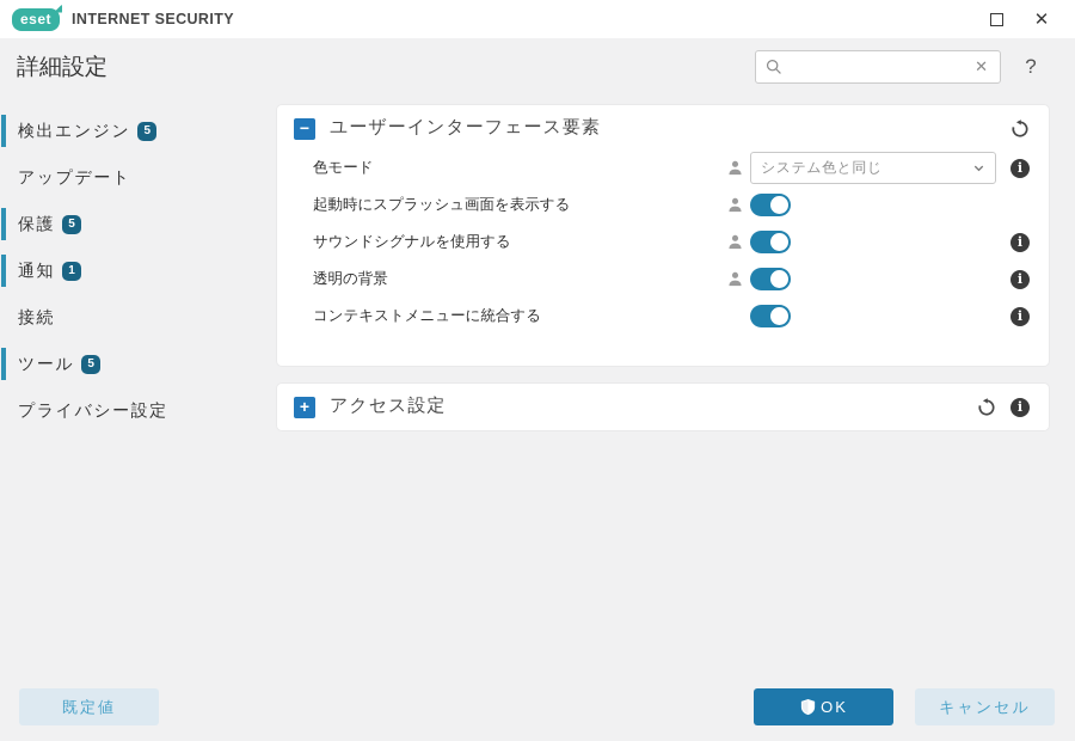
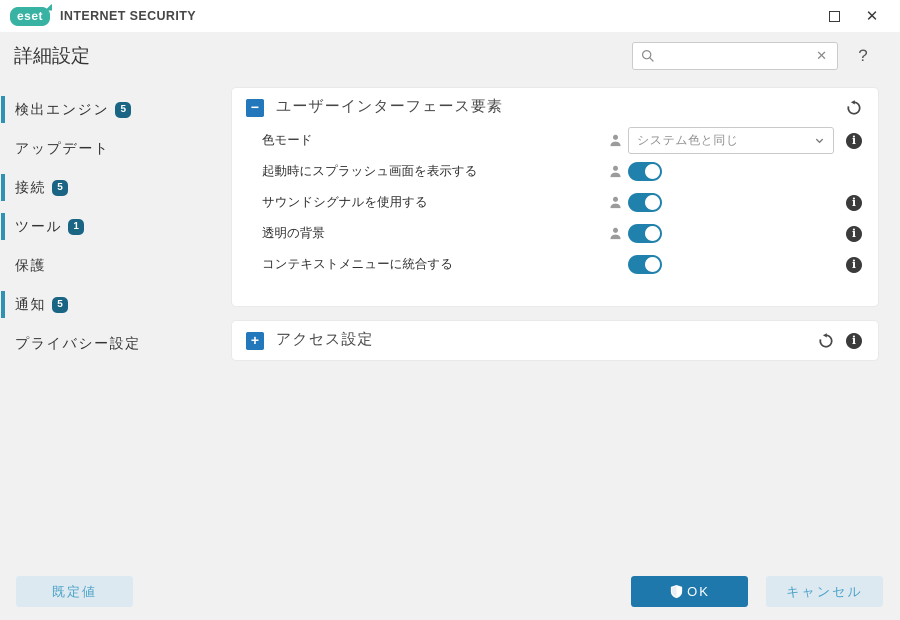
  eset
  INTERNET SECURITY
  ✕
  詳細設定
  ✕
  ?
  検出エンジン 5
  アップデート
- 保護 5
+ 接続 5
- 通知 1
+ ツール 1
- 接続
+ 保護
- ツール 5
+ 通知 5
  プライバシー設定
  −
  ユーザーインターフェース要素
  色モード
  システム色と同じ
  i
  起動時にスプラッシュ画面を表示する
  サウンドシグナルを使用する
  i
  透明の背景
  i
  コンテキストメニューに統合する
  i
  +
  アクセス設定
  i
  既定値
  OK
  キャンセル
